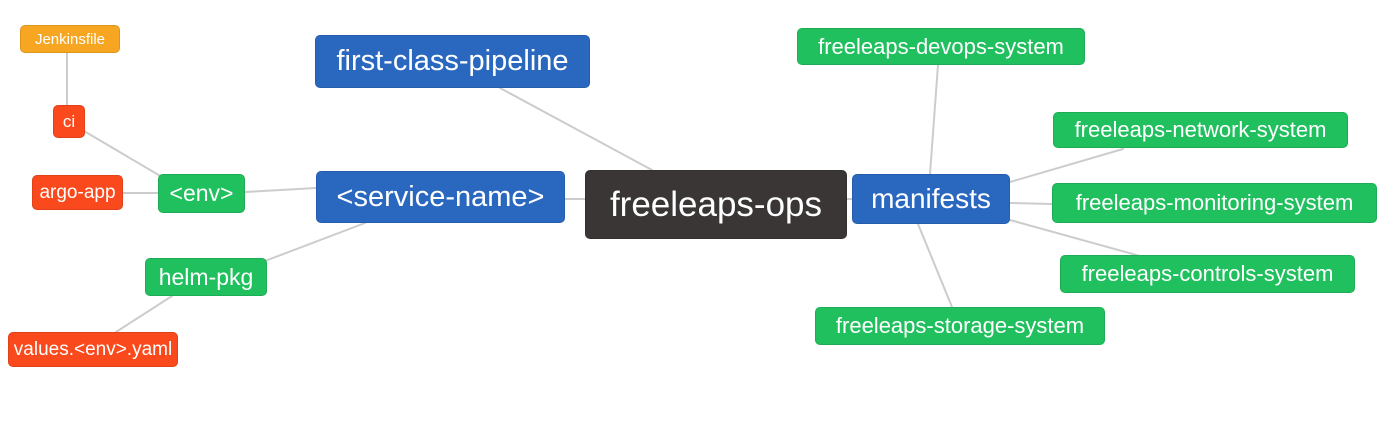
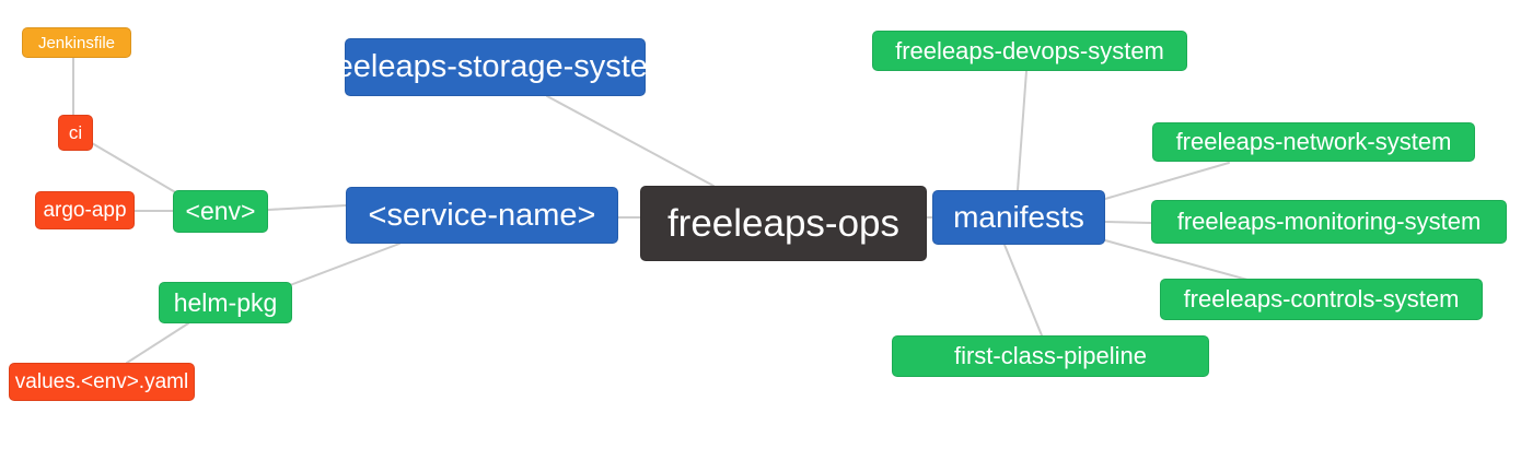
  Jenkinsfile
  ci
  argo-app
  <env>
  helm-pkg
  values.<env>.yaml
- first-class-pipeline
+ freeleaps-storage-system
  <service-name>
  freeleaps-ops
  manifests
  freeleaps-devops-system
  freeleaps-network-system
  freeleaps-monitoring-system
  freeleaps-controls-system
- freeleaps-storage-system
+ first-class-pipeline
